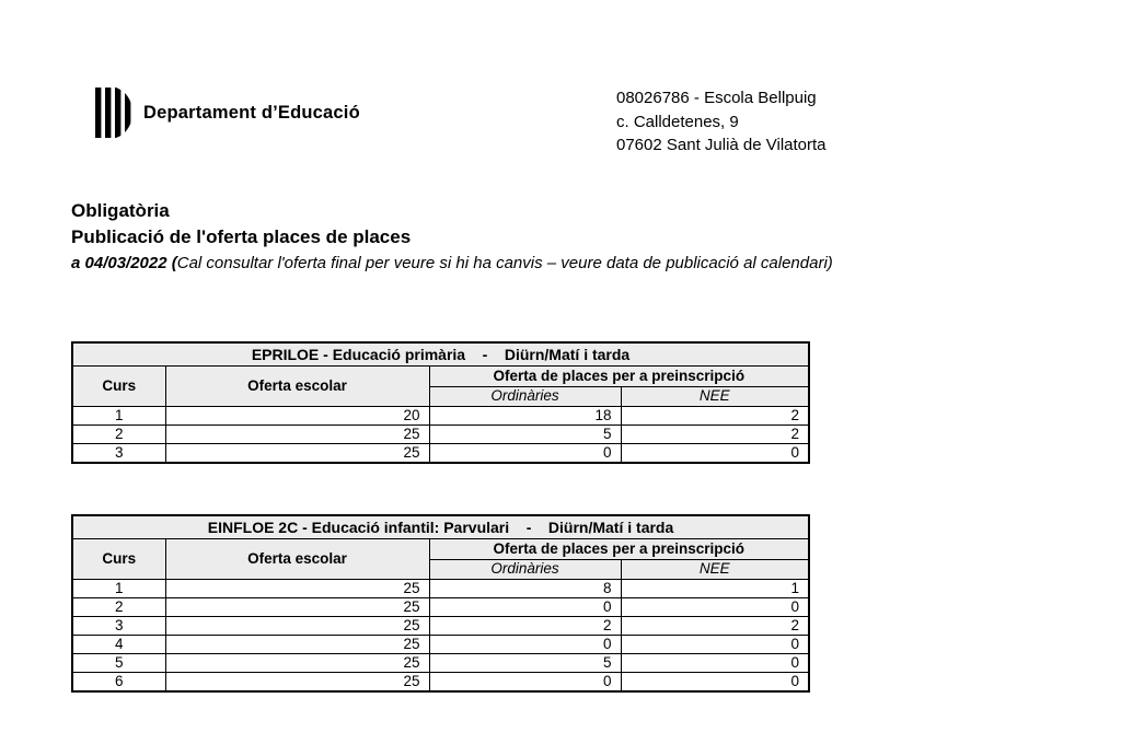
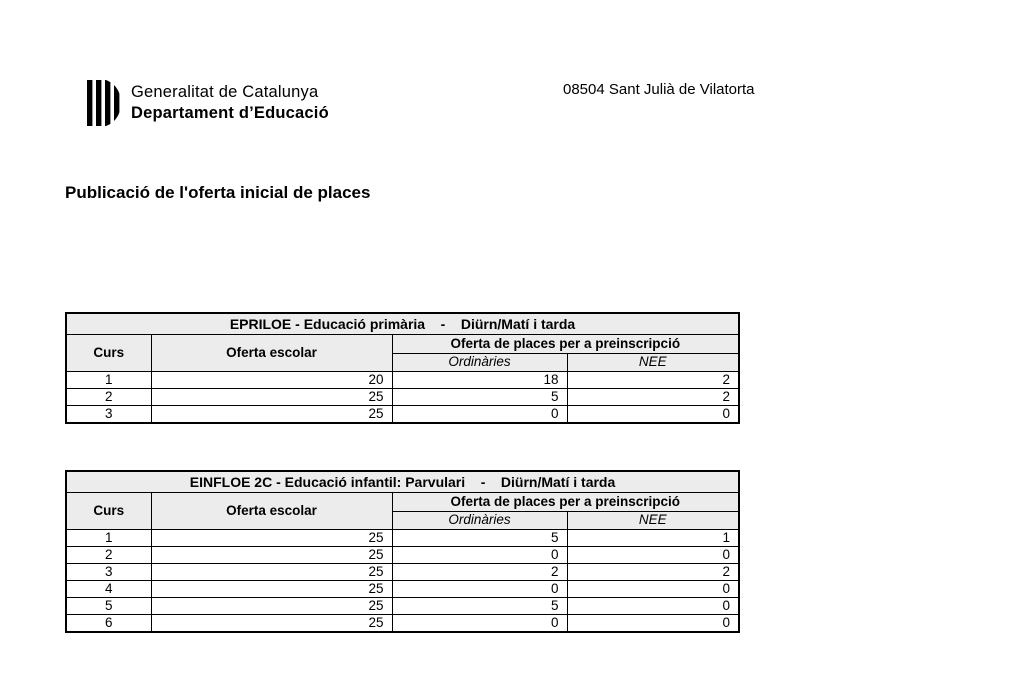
+ Generalitat de Catalunya
  Departament d’Educació
- 08026786 - Escola Bellpuig
- c. Calldetenes, 9
- 07602 Sant Julià de Vilatorta
+ 08504 Sant Julià de Vilatorta
- Obligatòria
- Publicació de l'oferta places de places
+ Publicació de l'oferta inicial de places
- a 04/03/2022 (Cal consultar l'oferta final per veure si hi ha canvis – veure data de publicació al calendari)
  EPRILOE - Educació primària - Diürn/Matí i tarda
  Curs	Oferta escolar	Oferta de places per a preinscripció
  Ordinàries	NEE
  1	20	18	2
  2	25	5	2
  3	25	0	0
  EINFLOE 2C - Educació infantil: Parvulari - Diürn/Matí i tarda
  Curs	Oferta escolar	Oferta de places per a preinscripció
  Ordinàries	NEE
- 1	25	8	1
+ 1	25	5	1
  2	25	0	0
  3	25	2	2
  4	25	0	0
  5	25	5	0
  6	25	0	0
